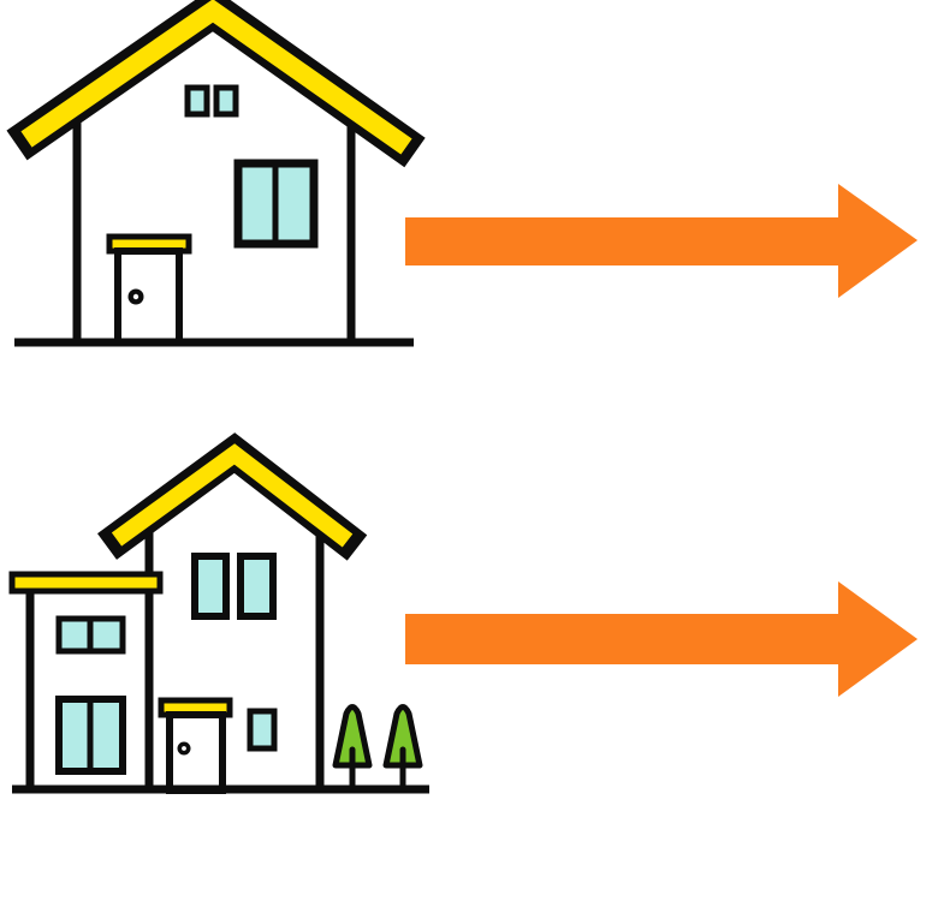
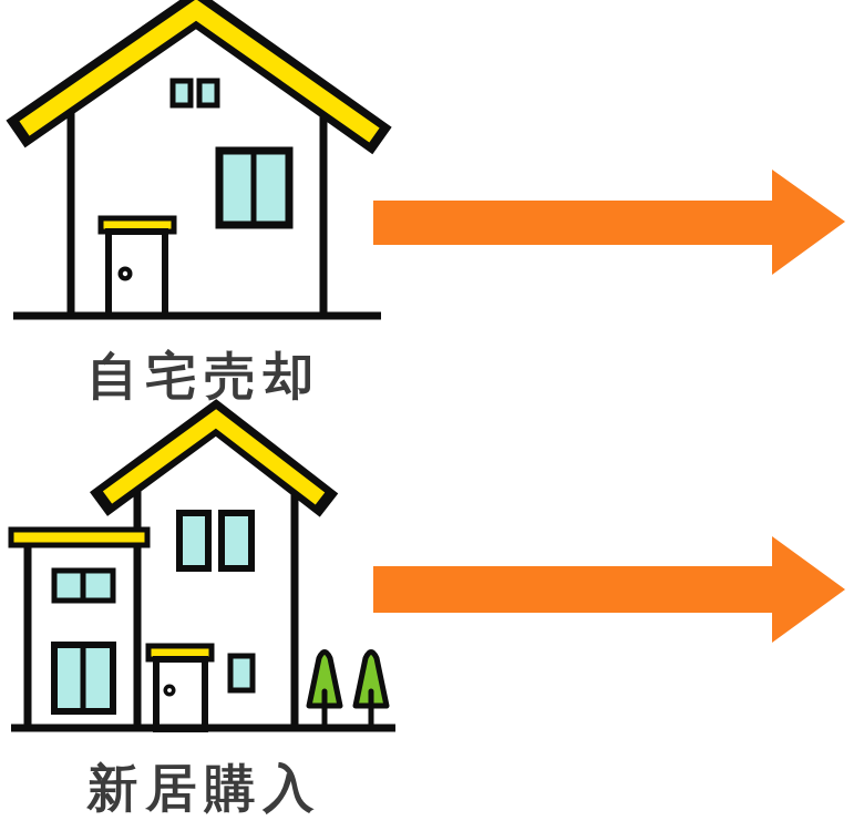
+ 自宅売却
+ 新居購入
